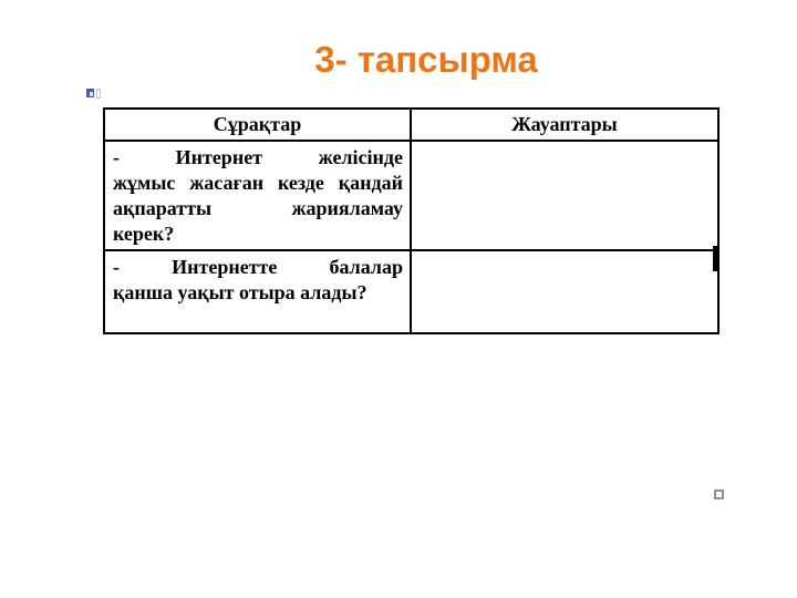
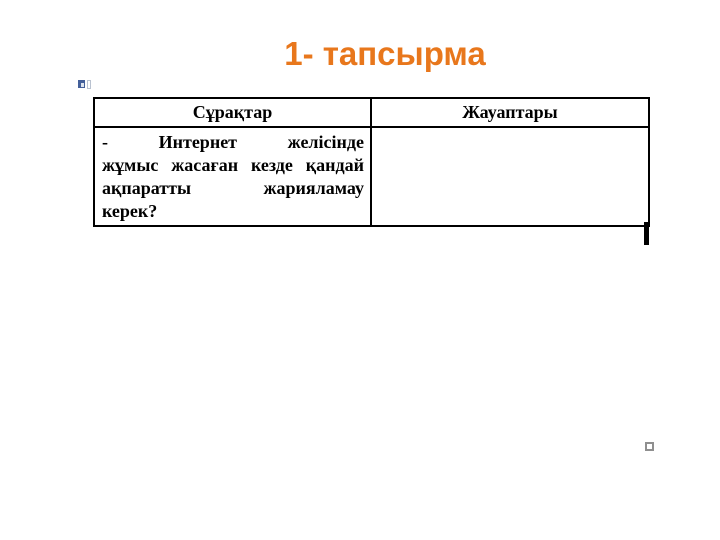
- 3- тапсырма
+ 1- тапсырма
  Сұрақтар	Жауаптары
  - Интернет желісінде жұмыс жасаған кезде қандай ақпаратты жарияламау керек?
- - Интернетте балалар қанша уақыт отыра алады?
